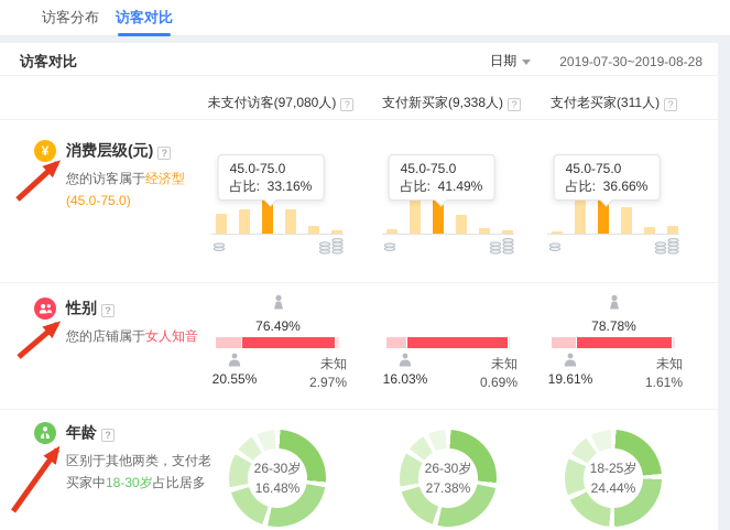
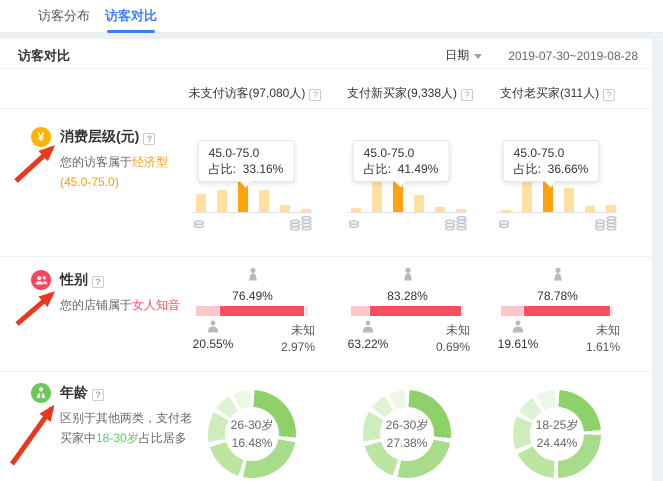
  访客分布
  访客对比
  访客对比
  日期
  2019-07-30~2019-08-28
  未支付访客(97,080人) ?
  支付新买家(9,338人) ?
  支付老买家(311人) ?
  ¥
  消费层级(元) ?
  您的访客属于经济型(45.0-75.0)
  45.0-75.0
  占比: 33.16%
  45.0-75.0
  占比: 41.49%
  45.0-75.0
  占比: 36.66%
  性别 ?
  您的店铺属于女人知音
  76.49%
  20.55%
  未知
  2.97%
+ 83.28%
- 16.03%
+ 63.22%
  未知
  0.69%
  78.78%
  19.61%
  未知
  1.61%
  年龄 ?
  区别于其他两类，支付老买家中18-30岁占比居多
  26-30岁
  16.48%
  26-30岁
  27.38%
  18-25岁
  24.44%
